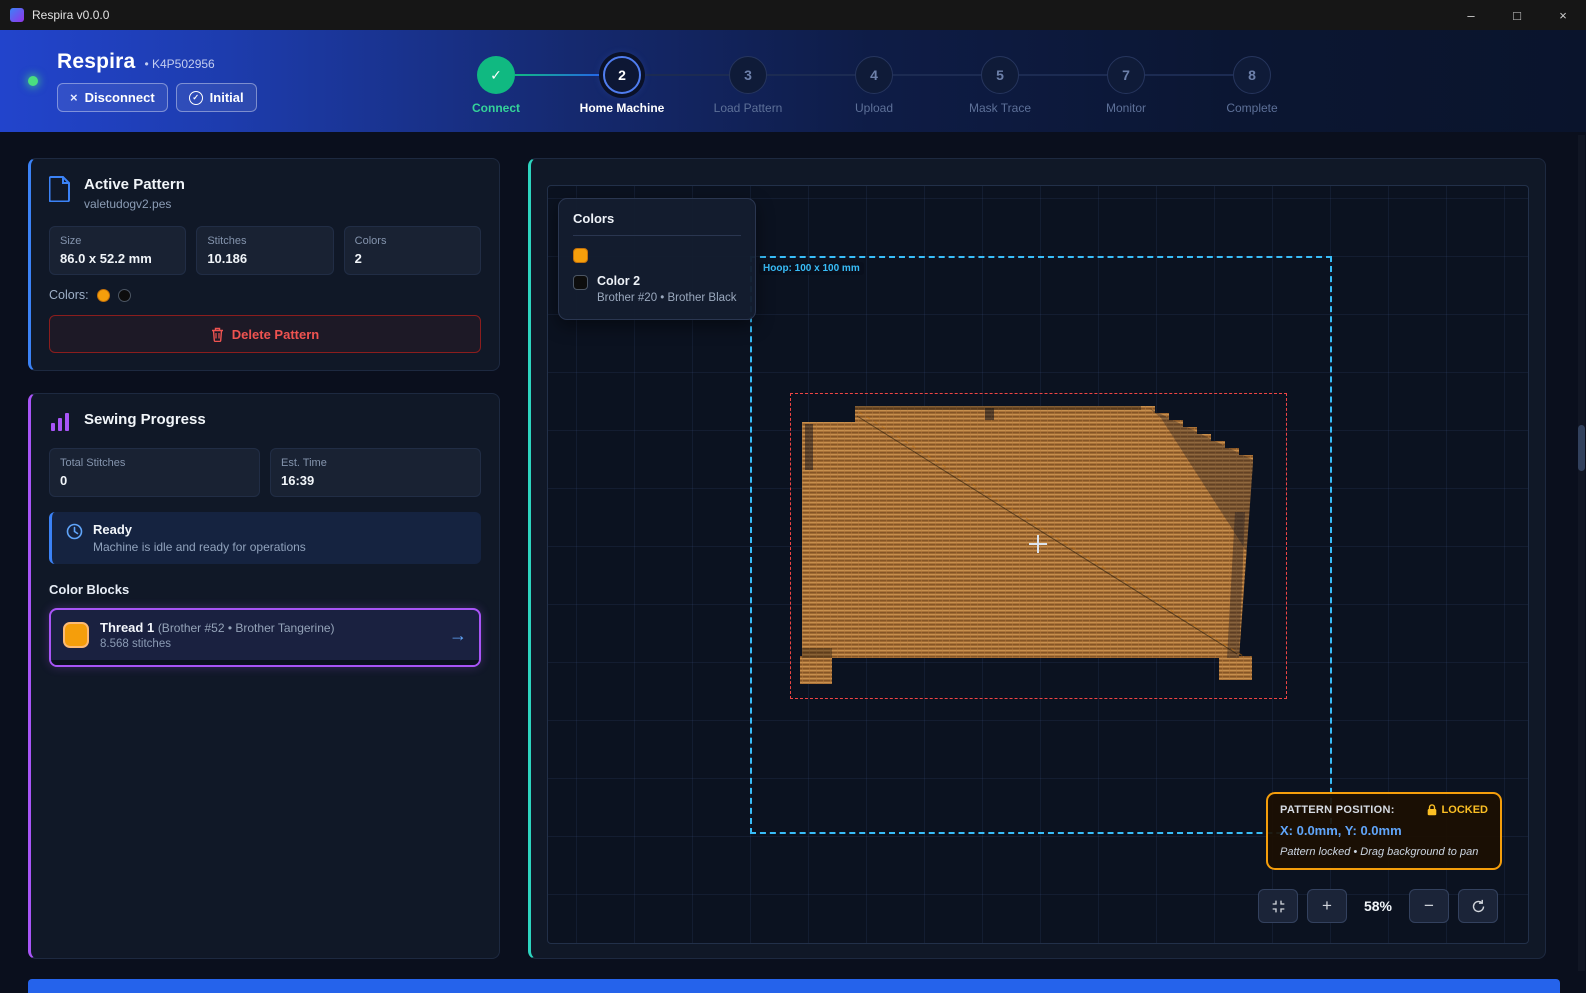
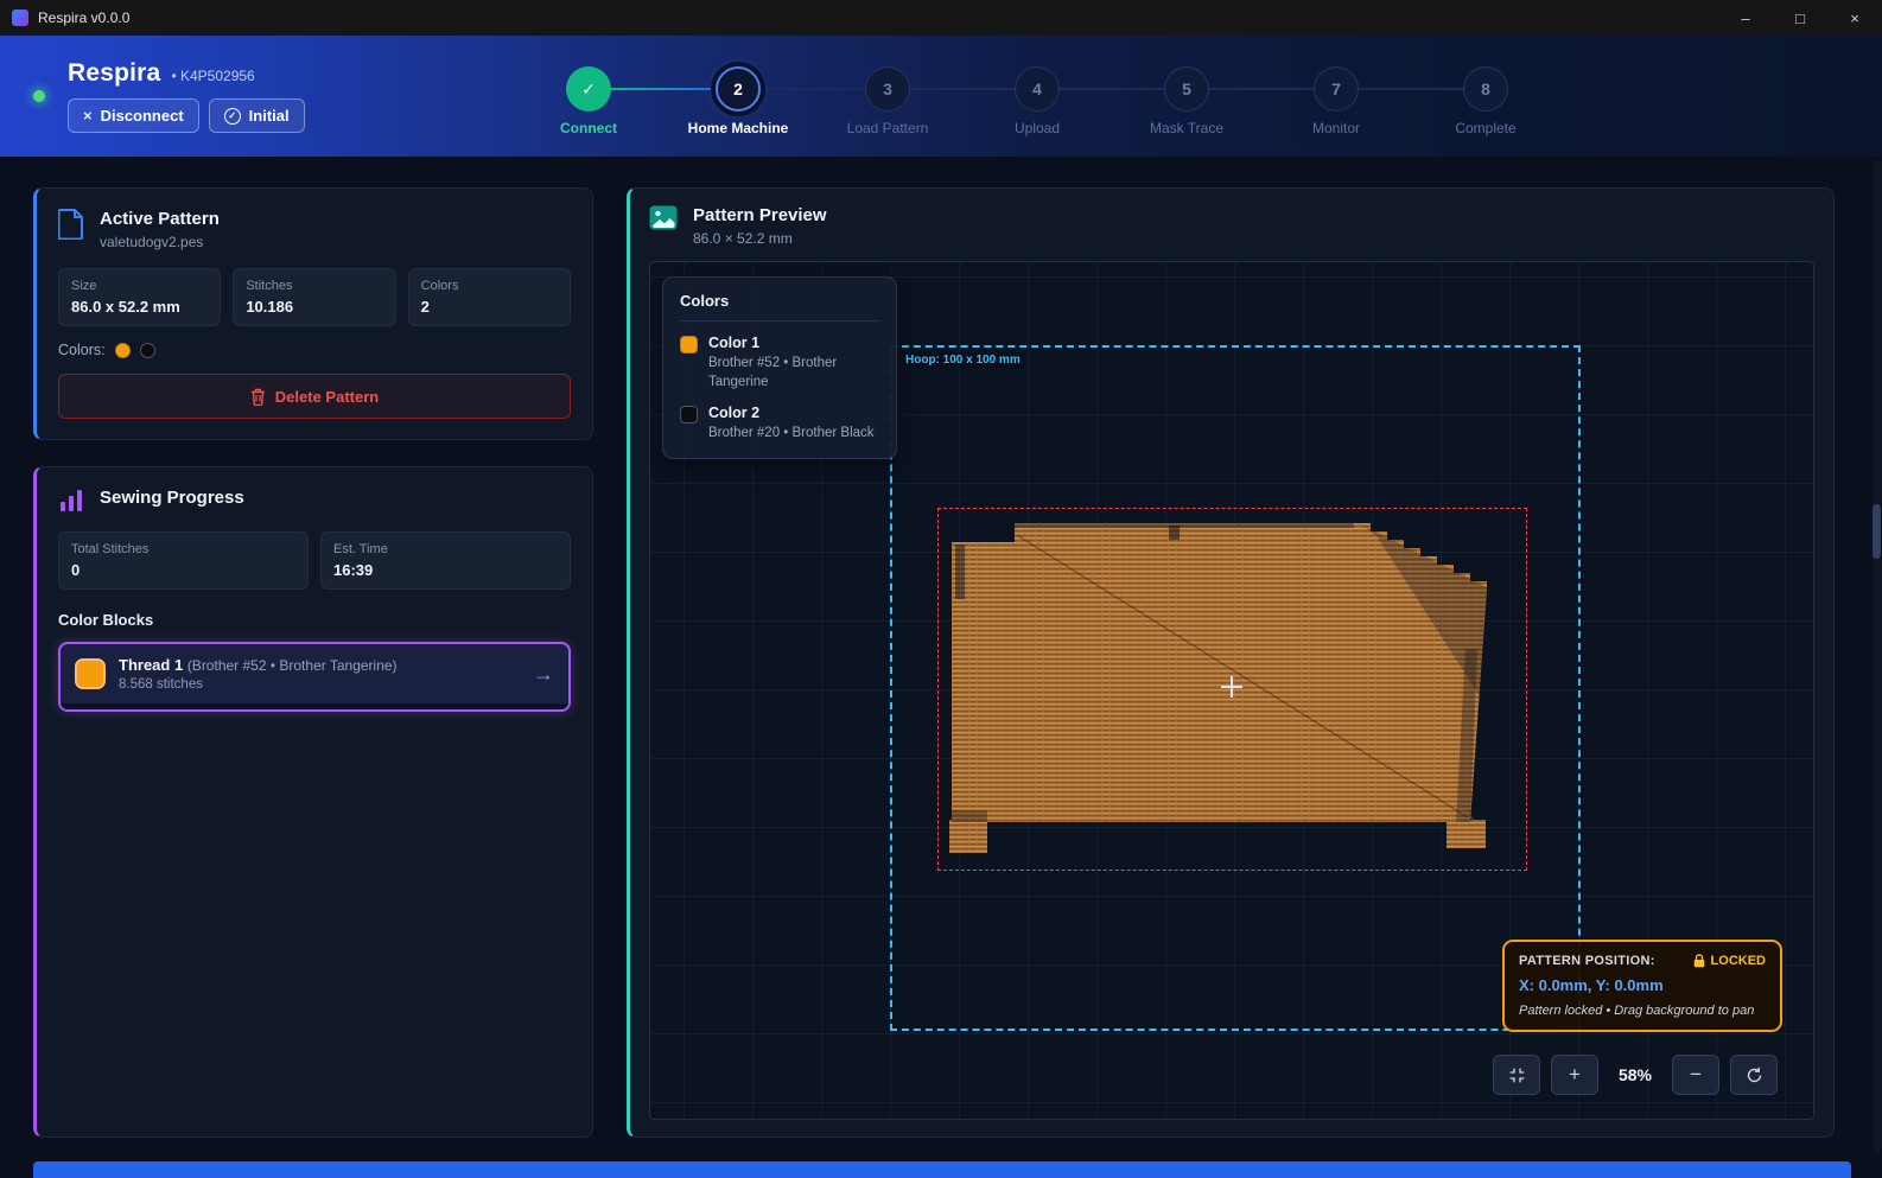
  Respira v0.0.0
  –
  □
  ×
  Respira
  • K4P502956
  ×
  Disconnect
  ✓
  Initial
  ✓
  Connect
  2
  Home Machine
  3
  Load Pattern
  4
  Upload
  5
  Mask Trace
  7
  Monitor
  8
  Complete
  Active Pattern
  valetudogv2.pes
  Size
  86.0 x 52.2 mm
  Stitches
  10.186
  Colors
  2
  Colors:
  Delete Pattern
  Sewing Progress
  Total Stitches
  0
  Est. Time
  16:39
- Ready
- Machine is idle and ready for operations
  Color Blocks
  Thread 1 (Brother #52 • Brother Tangerine)
  8.568 stitches
  →
+ Pattern Preview
+ 86.0 × 52.2 mm
  Colors
+ Color 1
+ Brother #52 • Brother Tangerine
  Color 2
  Brother #20 • Brother Black
  Hoop: 100 x 100 mm
  PATTERN POSITION:
  LOCKED
  X: 0.0mm, Y: 0.0mm
  Pattern locked • Drag background to pan
  +
  58%
  −
